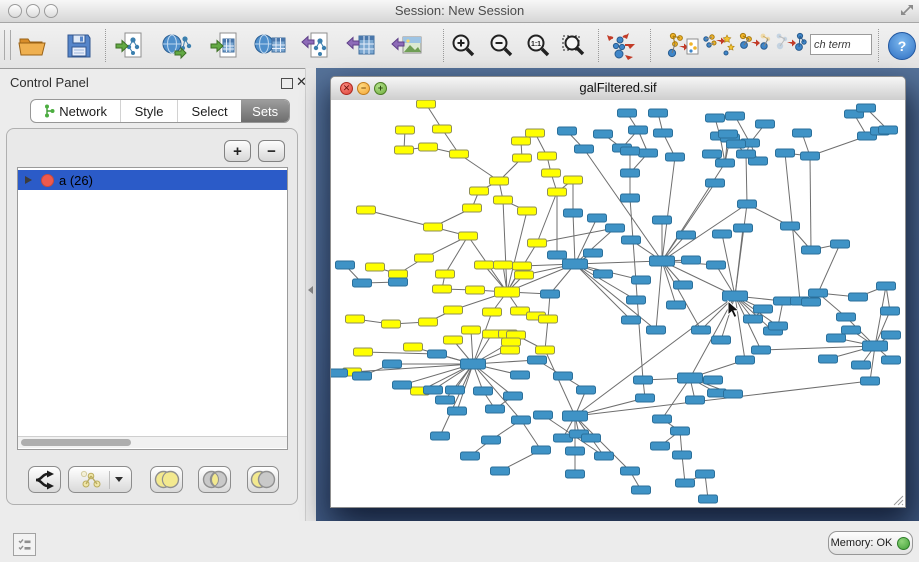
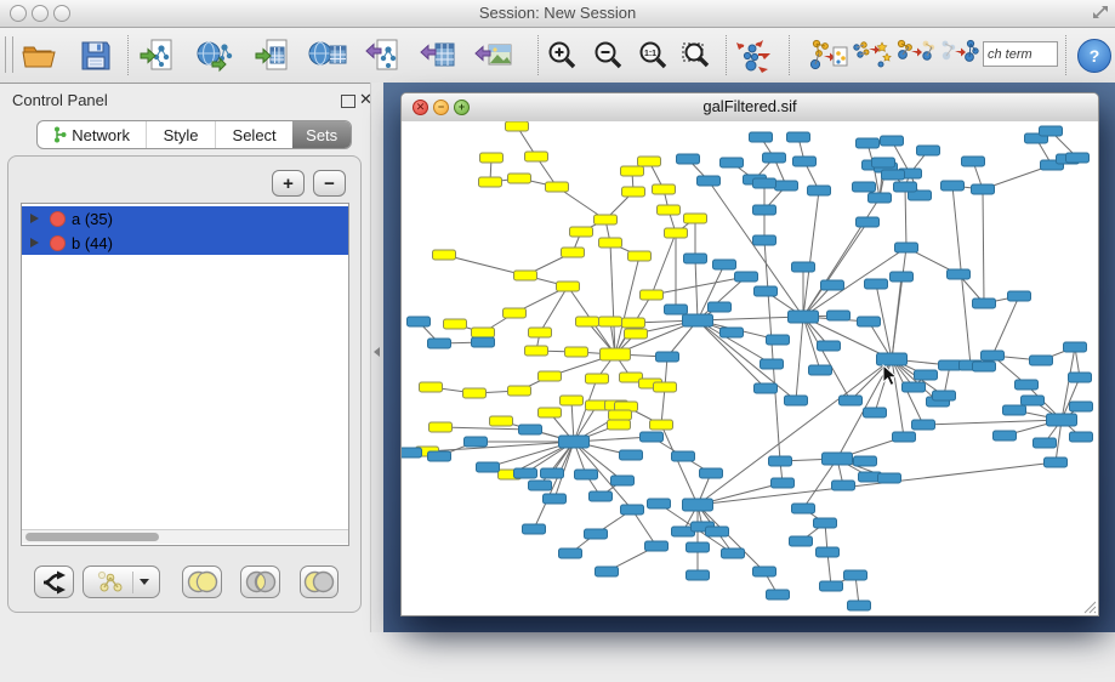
  Session: New Session
  ch term
  ?
  Control Panel
  ✕
  Network
  Style
  Select
  Sets
  +
  −
- a (26)
+ a (35)
+ b (44)
  ✕
  −
  +
  galFiltered.sif
- Memory: OK
